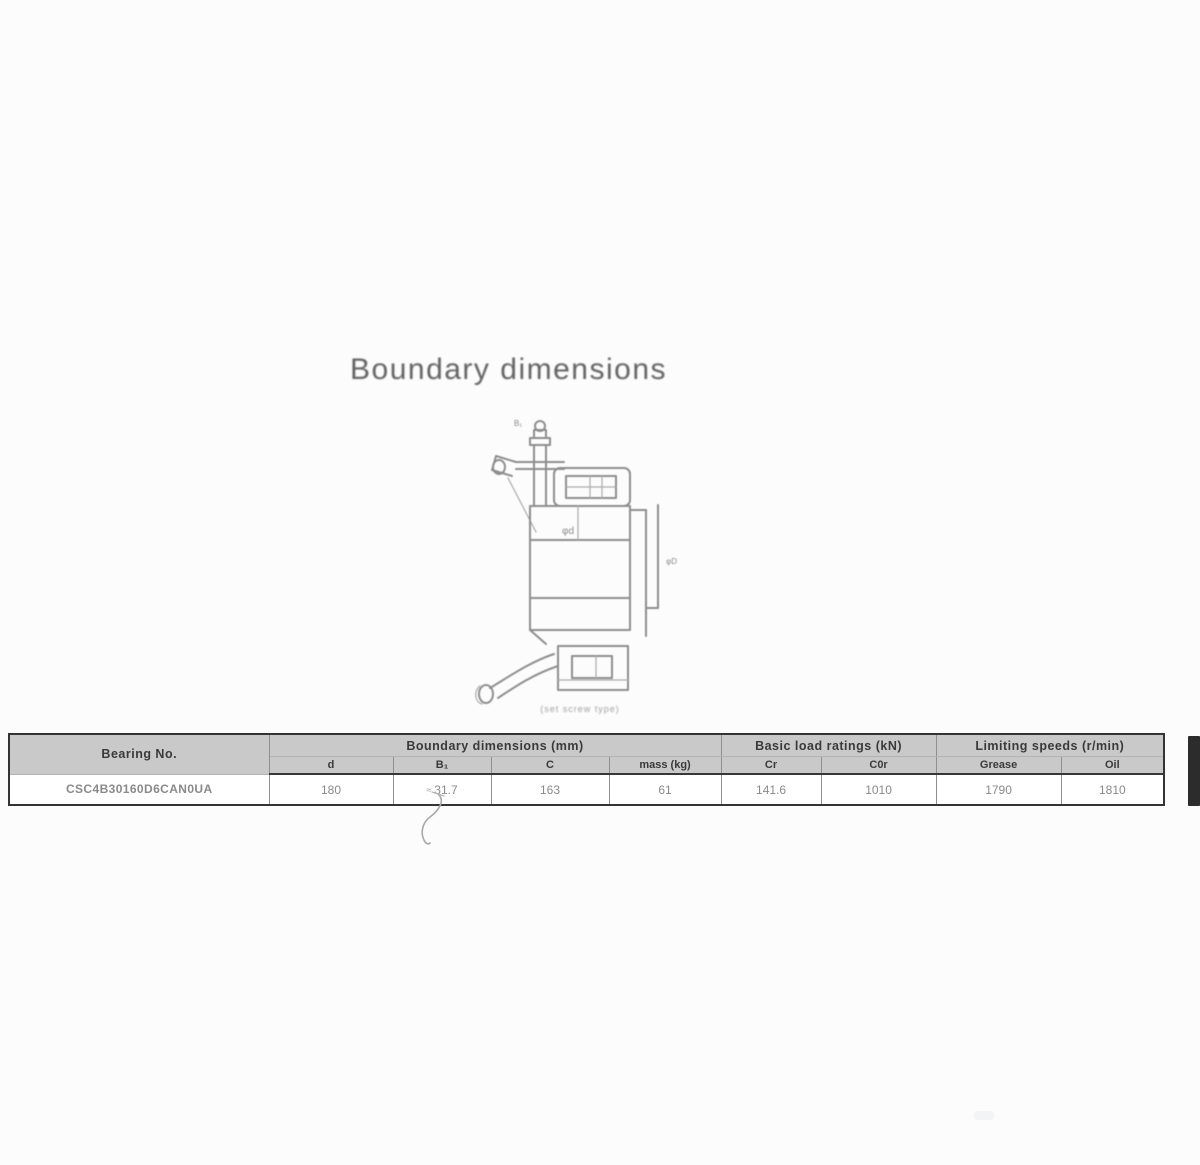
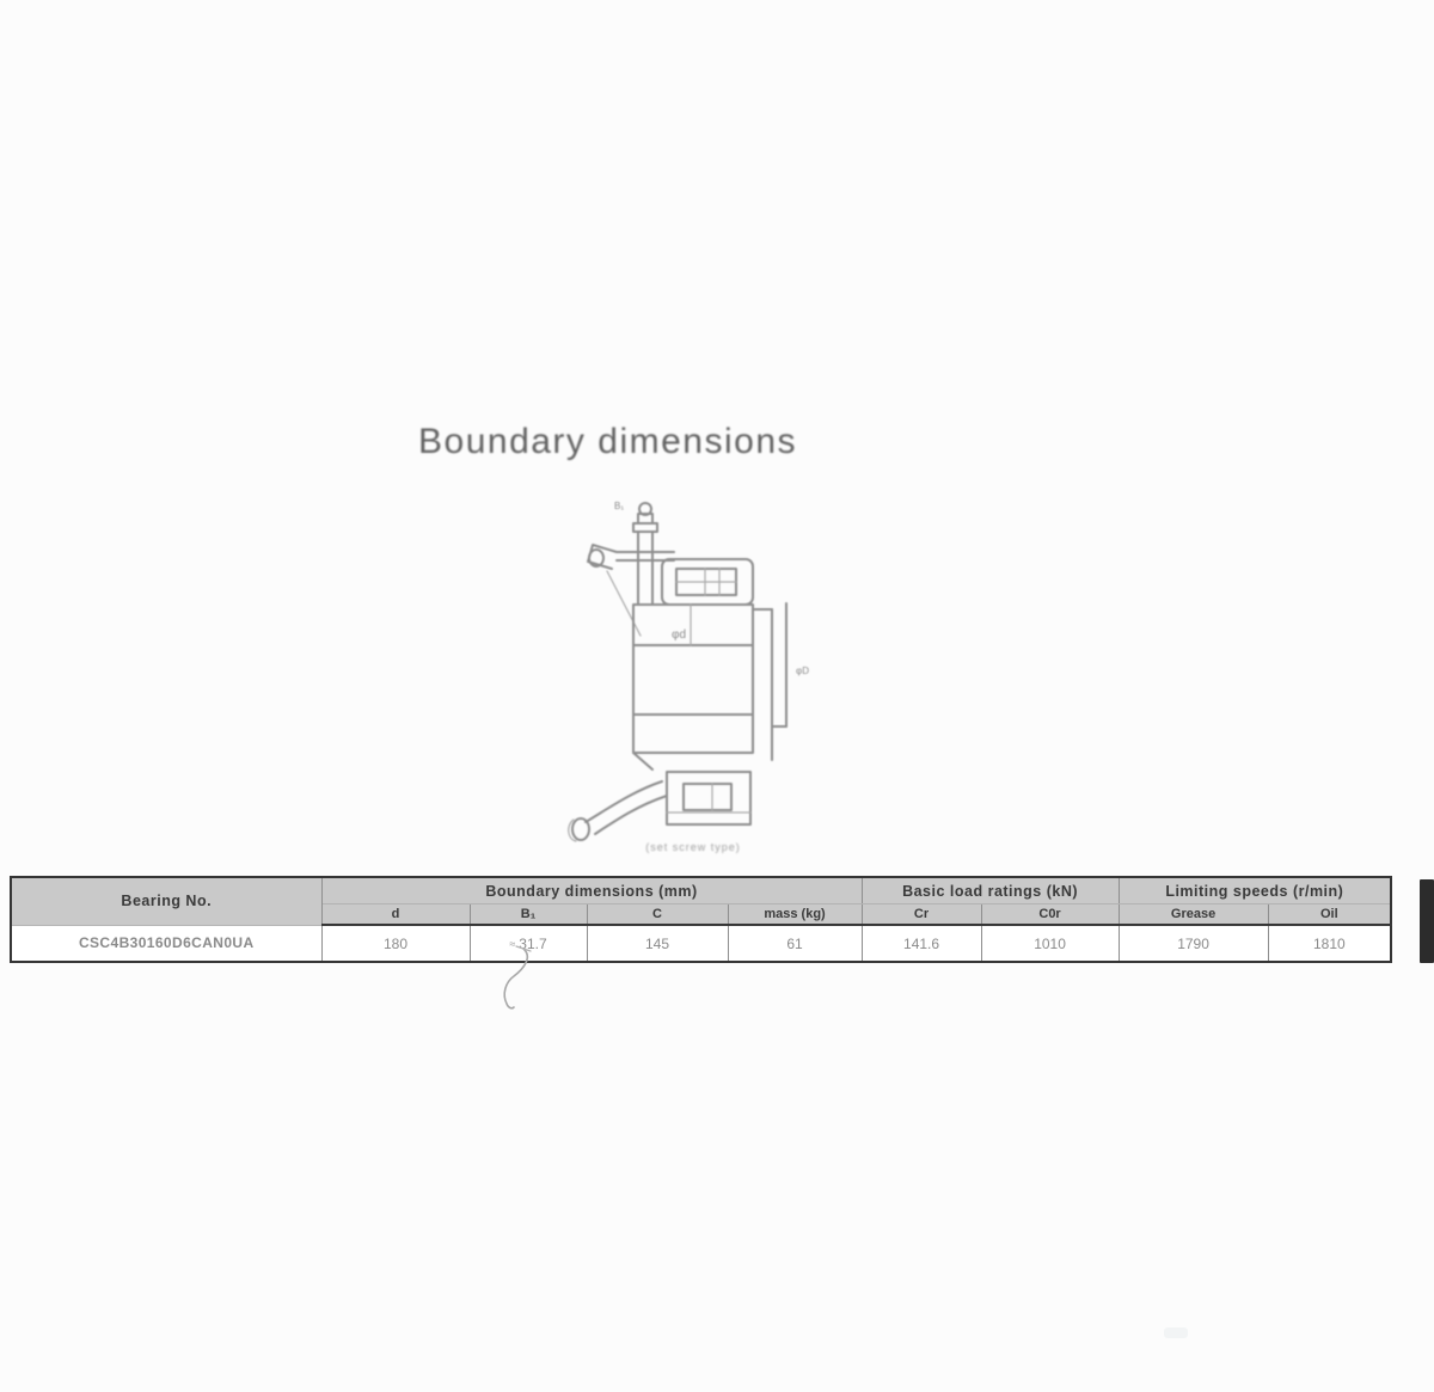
  Boundary dimensions
  φd
  φD
  B₁
  (set screw type)
  Bearing No.	Boundary dimensions (mm)	Basic load ratings (kN)	Limiting speeds (r/min)
  d	B₁	C	mass (kg)	Cr	C0r	Grease	Oil
- CSC4B30160D6CAN0UA	180	≈ 31.7	163	61	141.6	1010	1790	1810
+ CSC4B30160D6CAN0UA	180	≈ 31.7	145	61	141.6	1010	1790	1810
